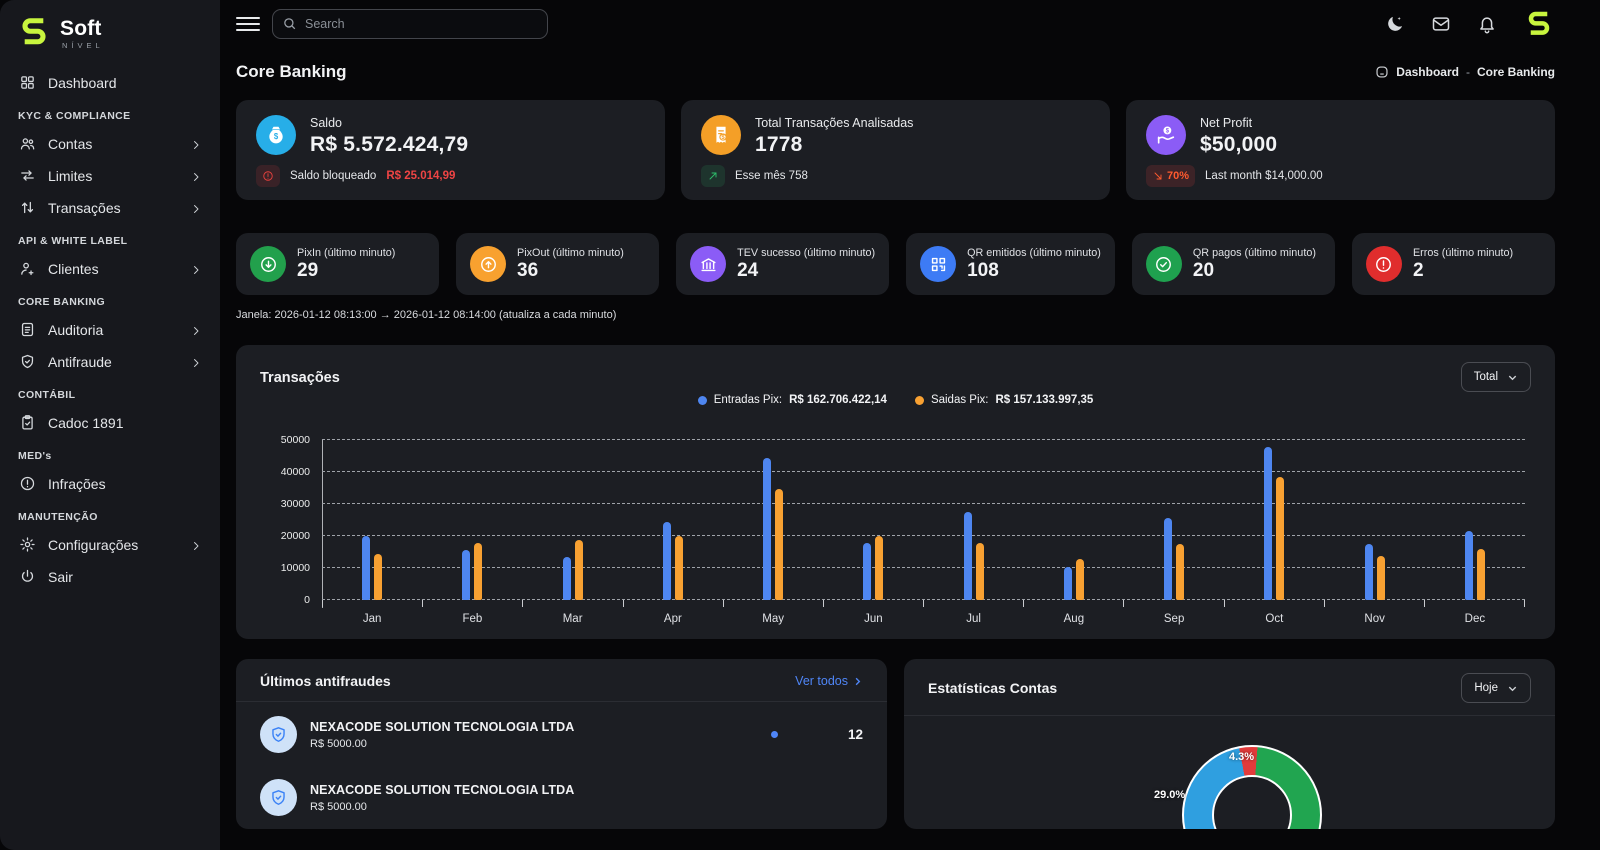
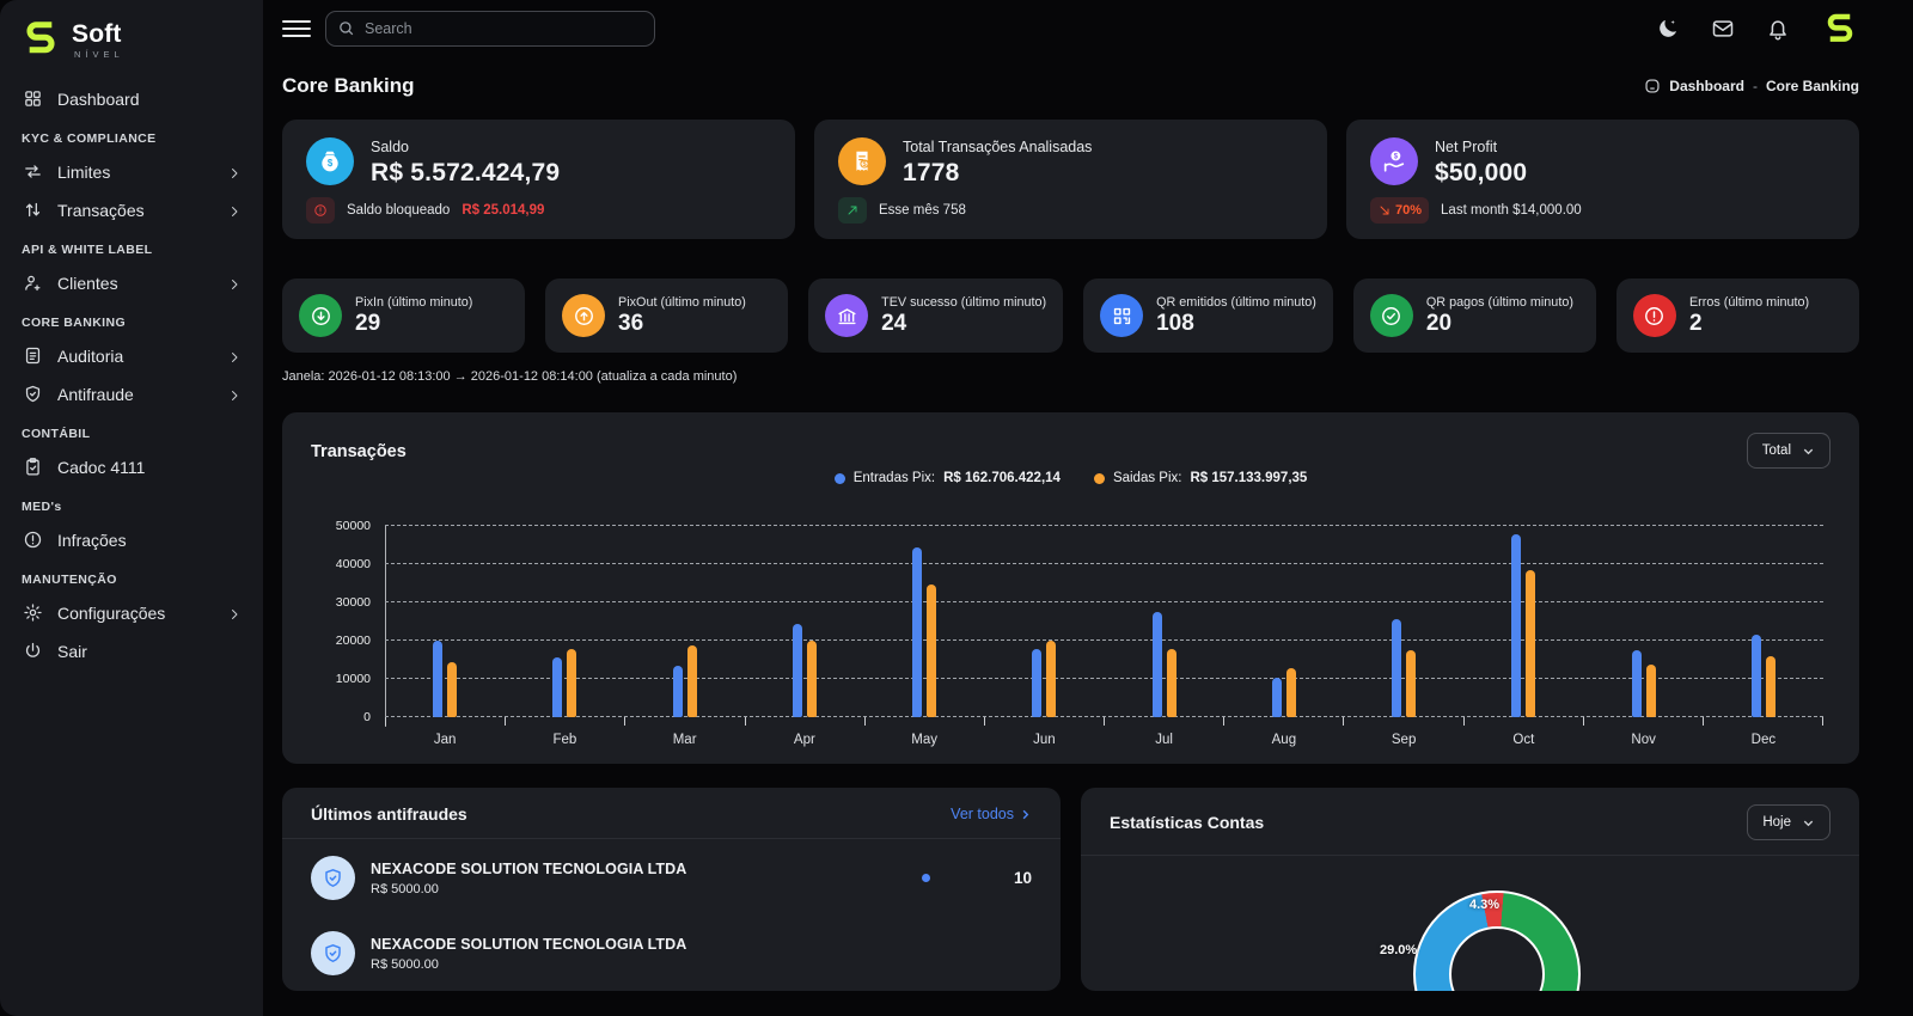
  Soft
  NÍVEL
  Dashboard
  KYC & COMPLIANCE
- Contas
  Limites
  Transações
  API & WHITE LABEL
  Clientes
  CORE BANKING
  Auditoria
  Antifraude
  CONTÁBIL
- Cadoc 1891
+ Cadoc 4111
  MED's
  Infrações
  MANUTENÇÃO
  Configurações
  Sair
  Search
  Core Banking
  Dashboard
  -
  Core Banking
  $
  Saldo
  R$ 5.572.424,79
  Saldo bloqueado
  R$ 25.014,99
  Total Transações Analisadas
  1778
  Esse mês 758
  Net Profit
  $50,000
  70%
  Last month $14,000.00
  PixIn (último minuto)
  29
  PixOut (último minuto)
  36
  TEV sucesso (último minuto)
  24
  QR emitidos (último minuto)
  108
  QR pagos (último minuto)
  20
  Erros (último minuto)
  2
  Janela: 2026-01-12 08:13:00 → 2026-01-12 08:14:00 (atualiza a cada minuto)
  Transações
  Total
  Entradas Pix:
  R$ 162.706.422,14
  Saidas Pix:
  R$ 157.133.997,35
  0
  10000
  20000
  30000
  40000
  50000
  Jan
  Feb
  Mar
  Apr
  May
  Jun
  Jul
  Aug
  Sep
  Oct
  Nov
  Dec
  Últimos antifraudes
  Ver todos
  NEXACODE SOLUTION TECNOLOGIA LTDA
  R$ 5000.00
- 12
+ 10
  NEXACODE SOLUTION TECNOLOGIA LTDA
  R$ 5000.00
  Estatísticas Contas
  Hoje
  4.3%
  29.0%
